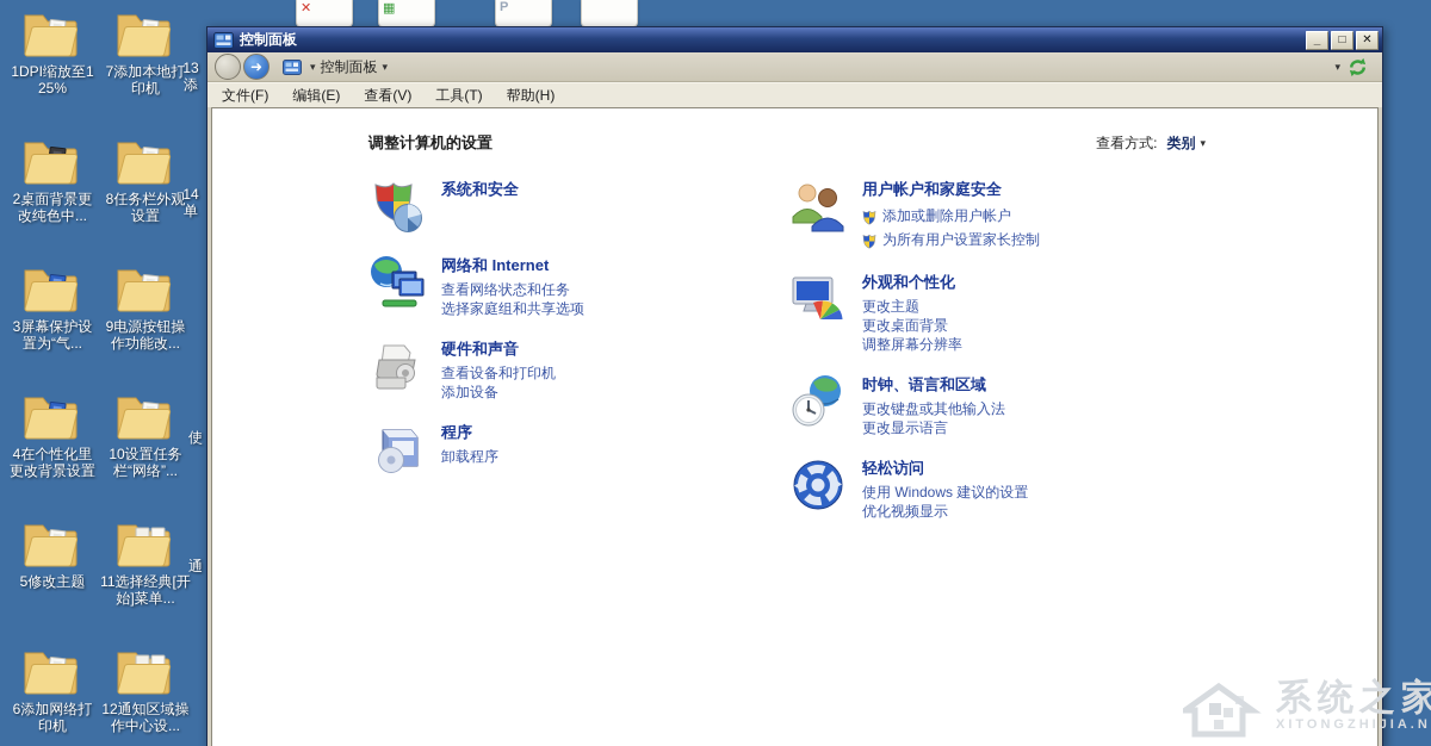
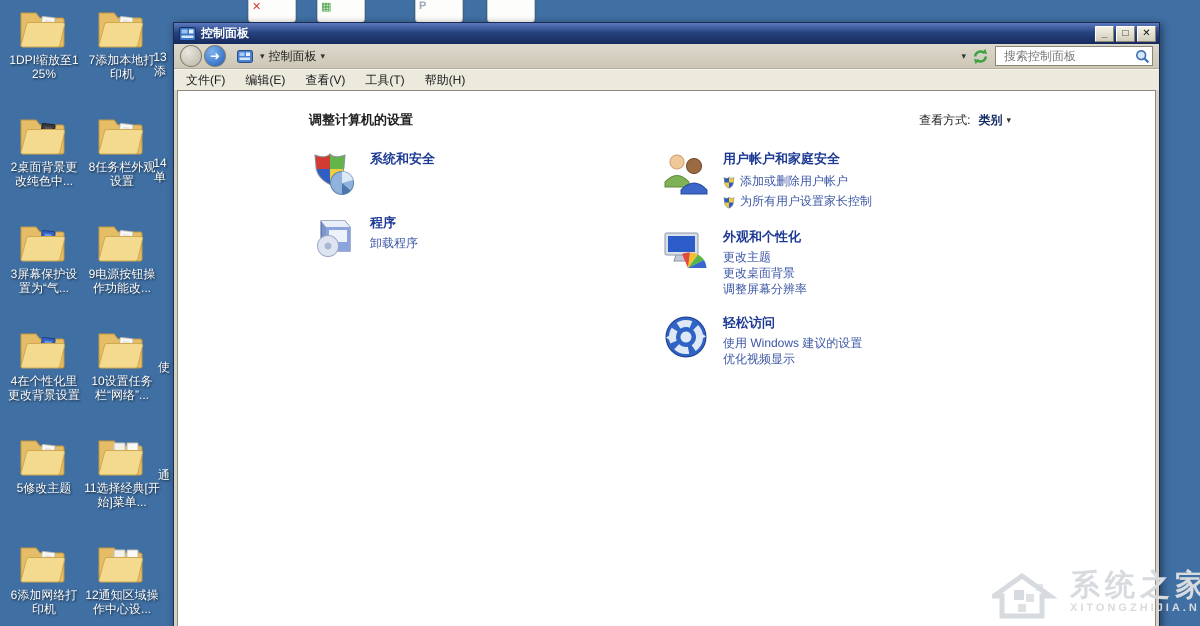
  ✕
  ▦
  P
  1DPI缩放至125%
  2桌面背景更改纯色中...
  3屏幕保护设置为“气...
  4在个性化里更改背景设置
  5修改主题
  6添加网络打印机
  7添加本地打印机
  8任务栏外观设置
  9电源按钮操作功能改...
  10设置任务栏“网络”...
  11选择经典[开始]菜单...
  12通知区域操作中心设...
  13
  添
  14
  单
  使
  通
  控制面板
  _
  □
  ✕
  ➜
  ▾
  控制面板
  ▾
  ▾
+ 搜索控制面板
  文件(F)
  编辑(E)
  查看(V)
  工具(T)
  帮助(H)
  调整计算机的设置
  查看方式:
  类别
  ▾
  系统和安全
- 网络和 Internet
- 查看网络状态和任务
- 选择家庭组和共享选项
- 硬件和声音
- 查看设备和打印机
- 添加设备
  程序
  卸载程序
  用户帐户和家庭安全
  添加或删除用户帐户
  为所有用户设置家长控制
  外观和个性化
  更改主题
  更改桌面背景
  调整屏幕分辨率
- 时钟、语言和区域
- 更改键盘或其他输入法
- 更改显示语言
  轻松访问
  使用 Windows 建议的设置
  优化视频显示
  系统之家
  XITONGZHIJIA.N
